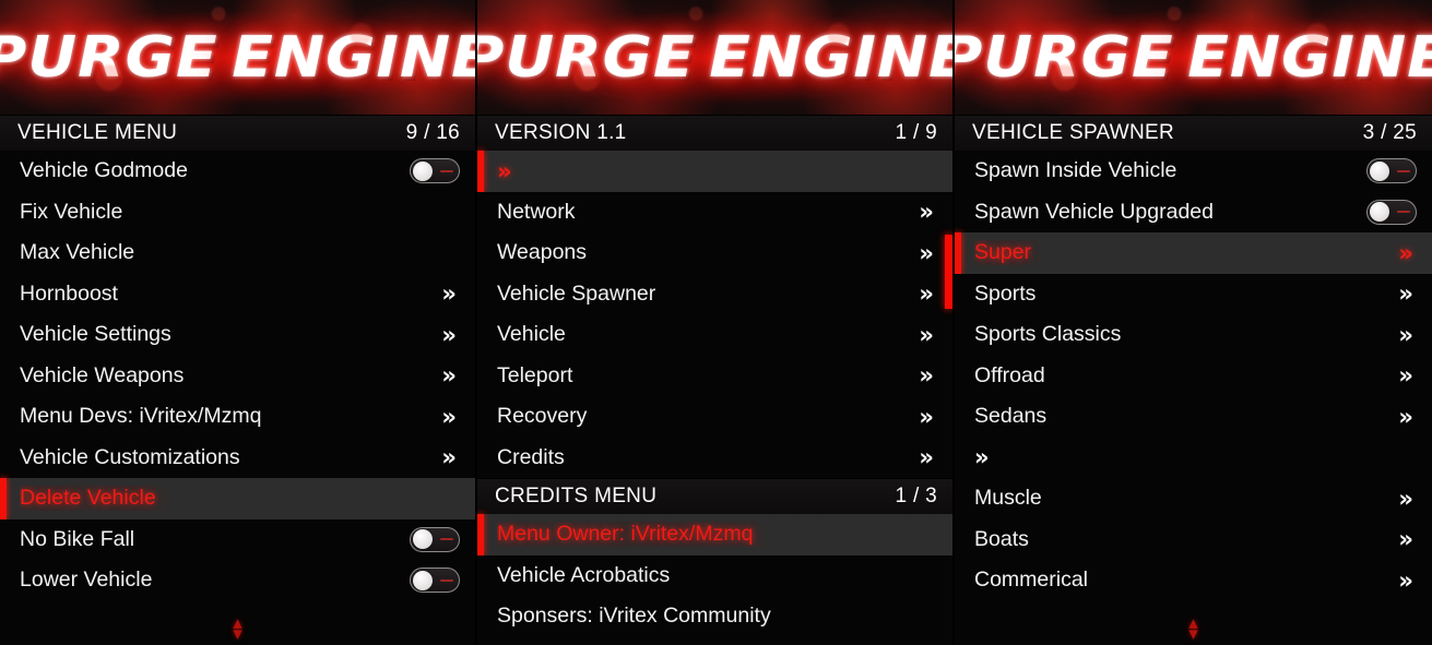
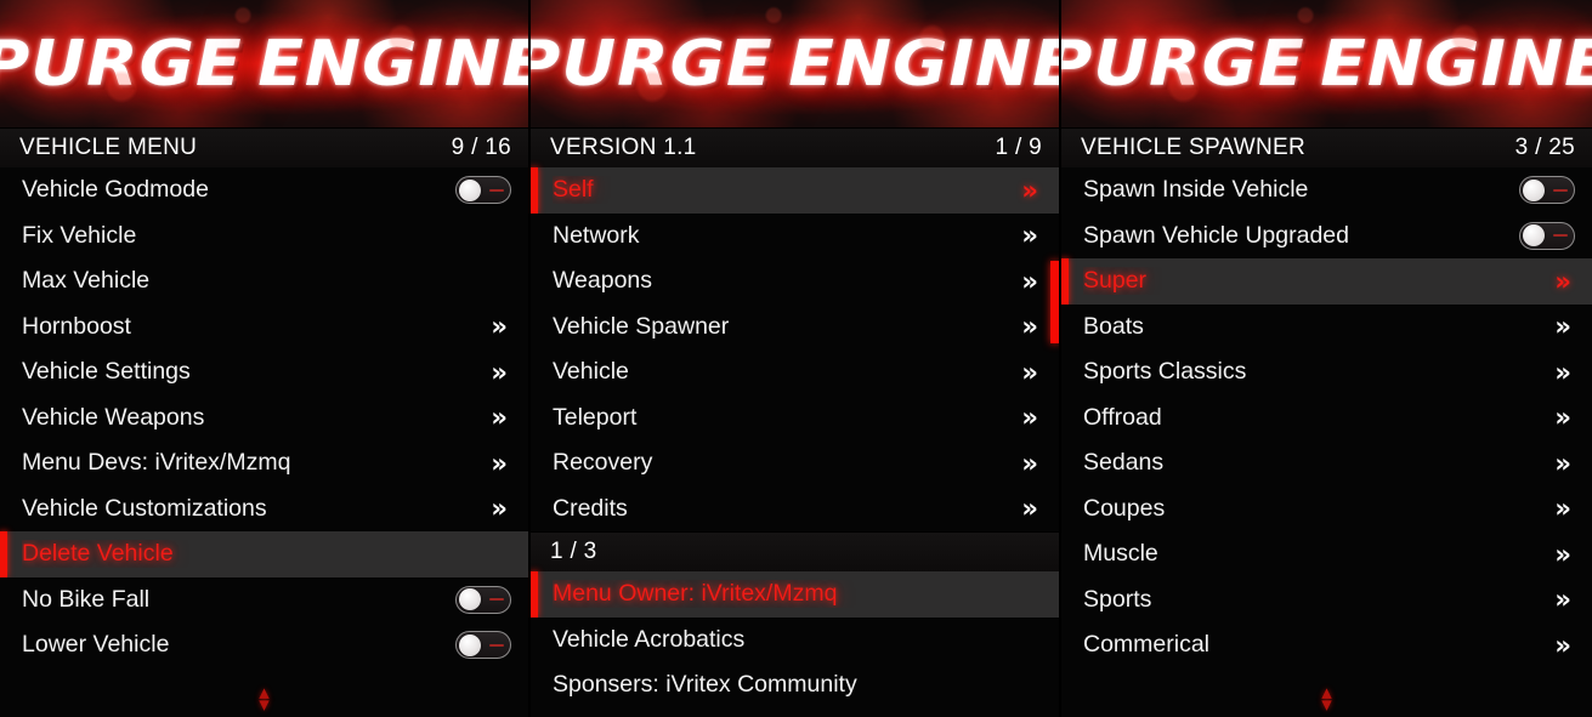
  VEHICLE MENU
  9 / 16
  Vehicle Godmode
  Fix Vehicle
  Max Vehicle
  Hornboost
  »
  Vehicle Settings
  »
  Vehicle Weapons
  »
  Menu Devs: iVritex/Mzmq
  »
  Vehicle Customizations
  »
  Delete Vehicle
  No Bike Fall
  Lower Vehicle
  ▴
  ▾
  VERSION 1.1
  1 / 9
+ Self
  »
  Network
  »
  Weapons
  »
  Vehicle Spawner
  »
  Vehicle
  »
  Teleport
  »
  Recovery
  »
  Credits
  »
- CREDITS MENU
  1 / 3
  Menu Owner: iVritex/Mzmq
  Vehicle Acrobatics
  Sponsers: iVritex Community
  VEHICLE SPAWNER
  3 / 25
  Spawn Inside Vehicle
  Spawn Vehicle Upgraded
  Super
  »
- Sports
+ Boats
  »
  Sports Classics
  »
  Offroad
  »
  Sedans
  »
+ Coupes
  »
  Muscle
  »
- Boats
+ Sports
  »
  Commerical
  »
  ▴
  ▾
